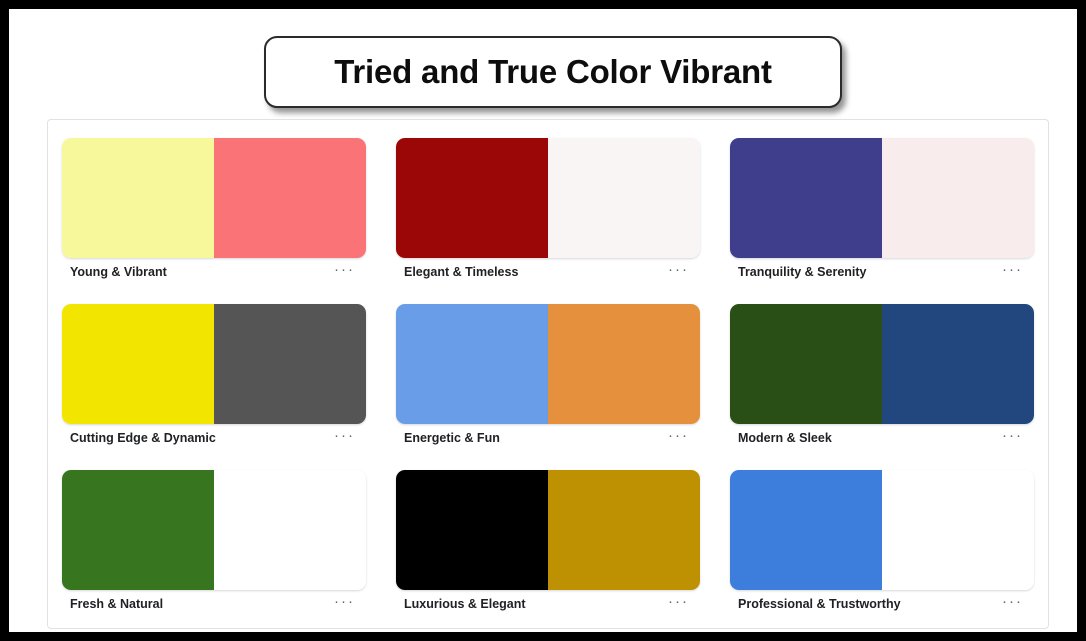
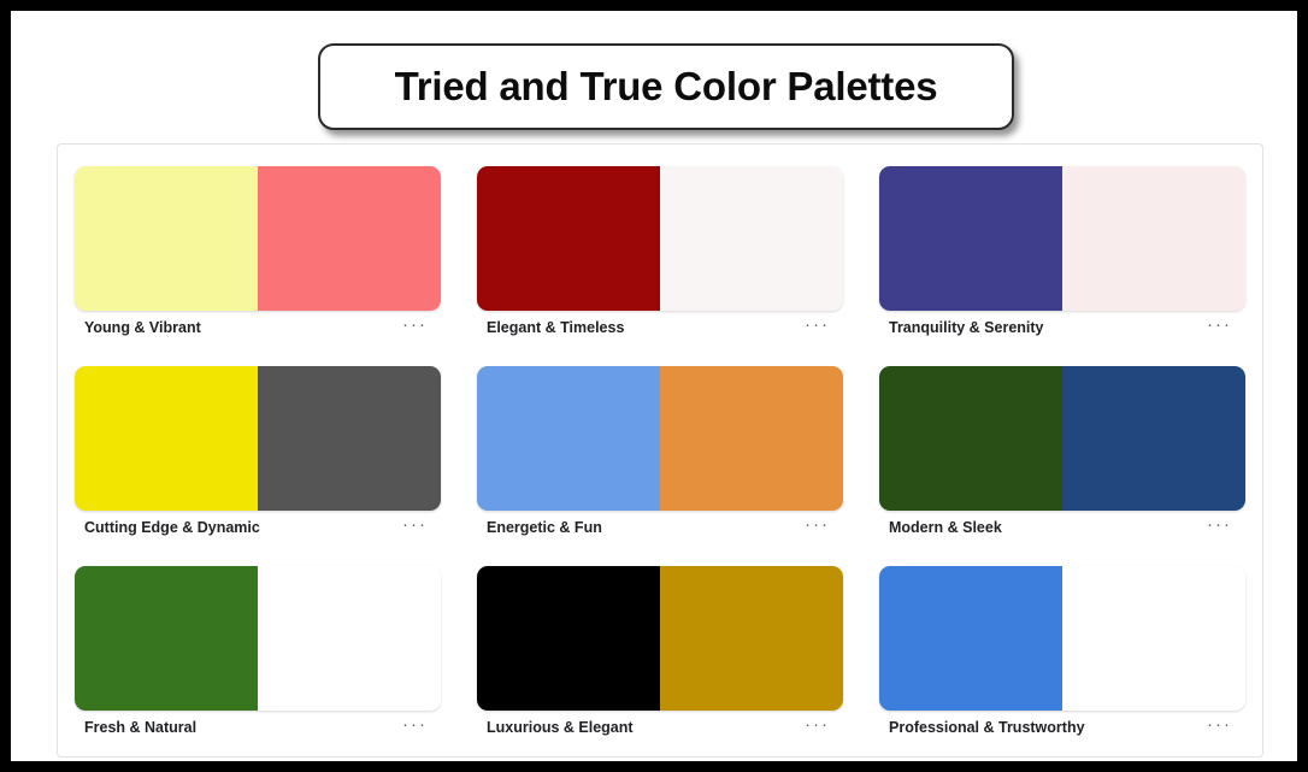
- Tried and True Color Vibrant
+ Tried and True Color Palettes
  Young & Vibrant
  ···
  Elegant & Timeless
  ···
  Tranquility & Serenity
  ···
  Cutting Edge & Dynamic
  ···
  Energetic & Fun
  ···
  Modern & Sleek
  ···
  Fresh & Natural
  ···
  Luxurious & Elegant
  ···
  Professional & Trustworthy
  ···
